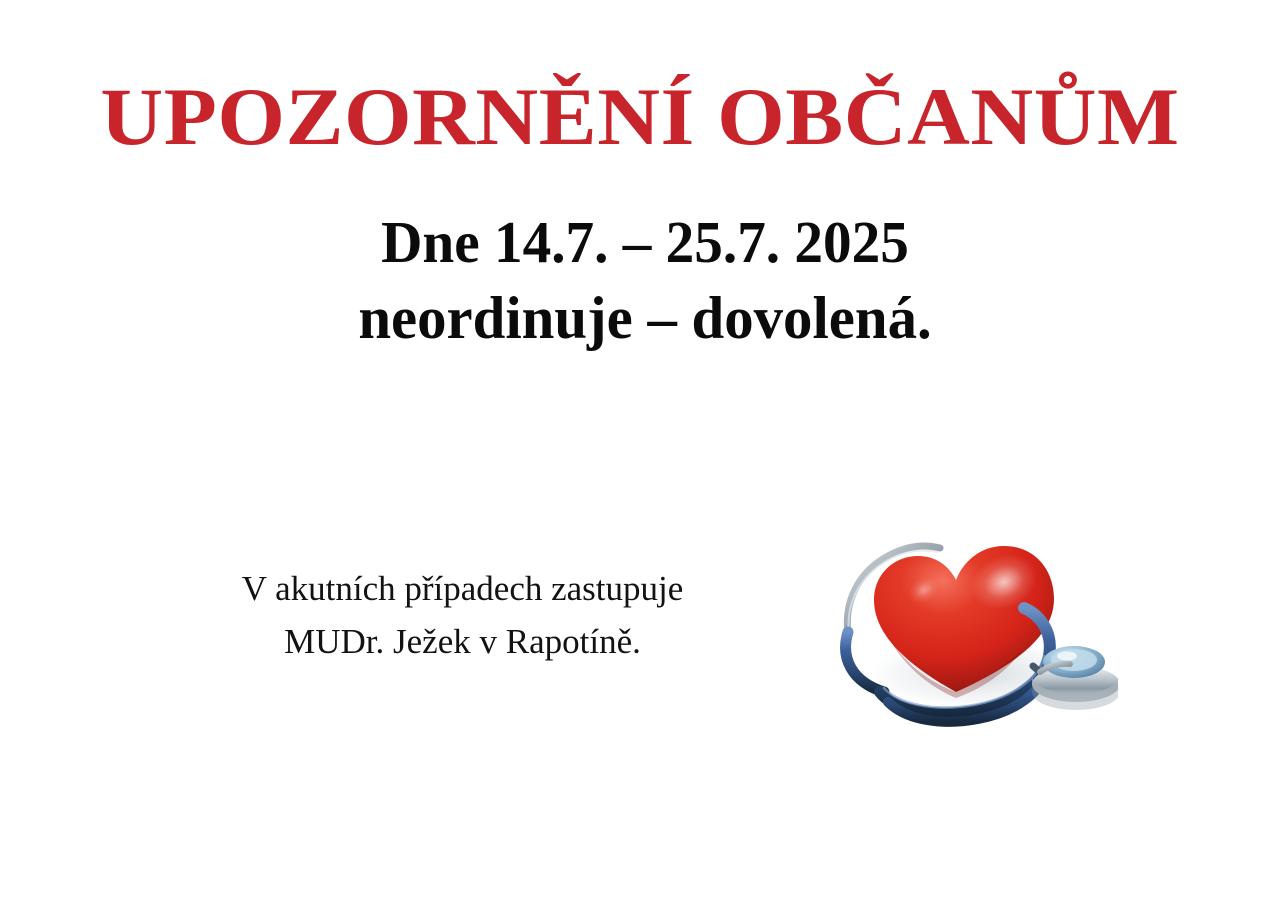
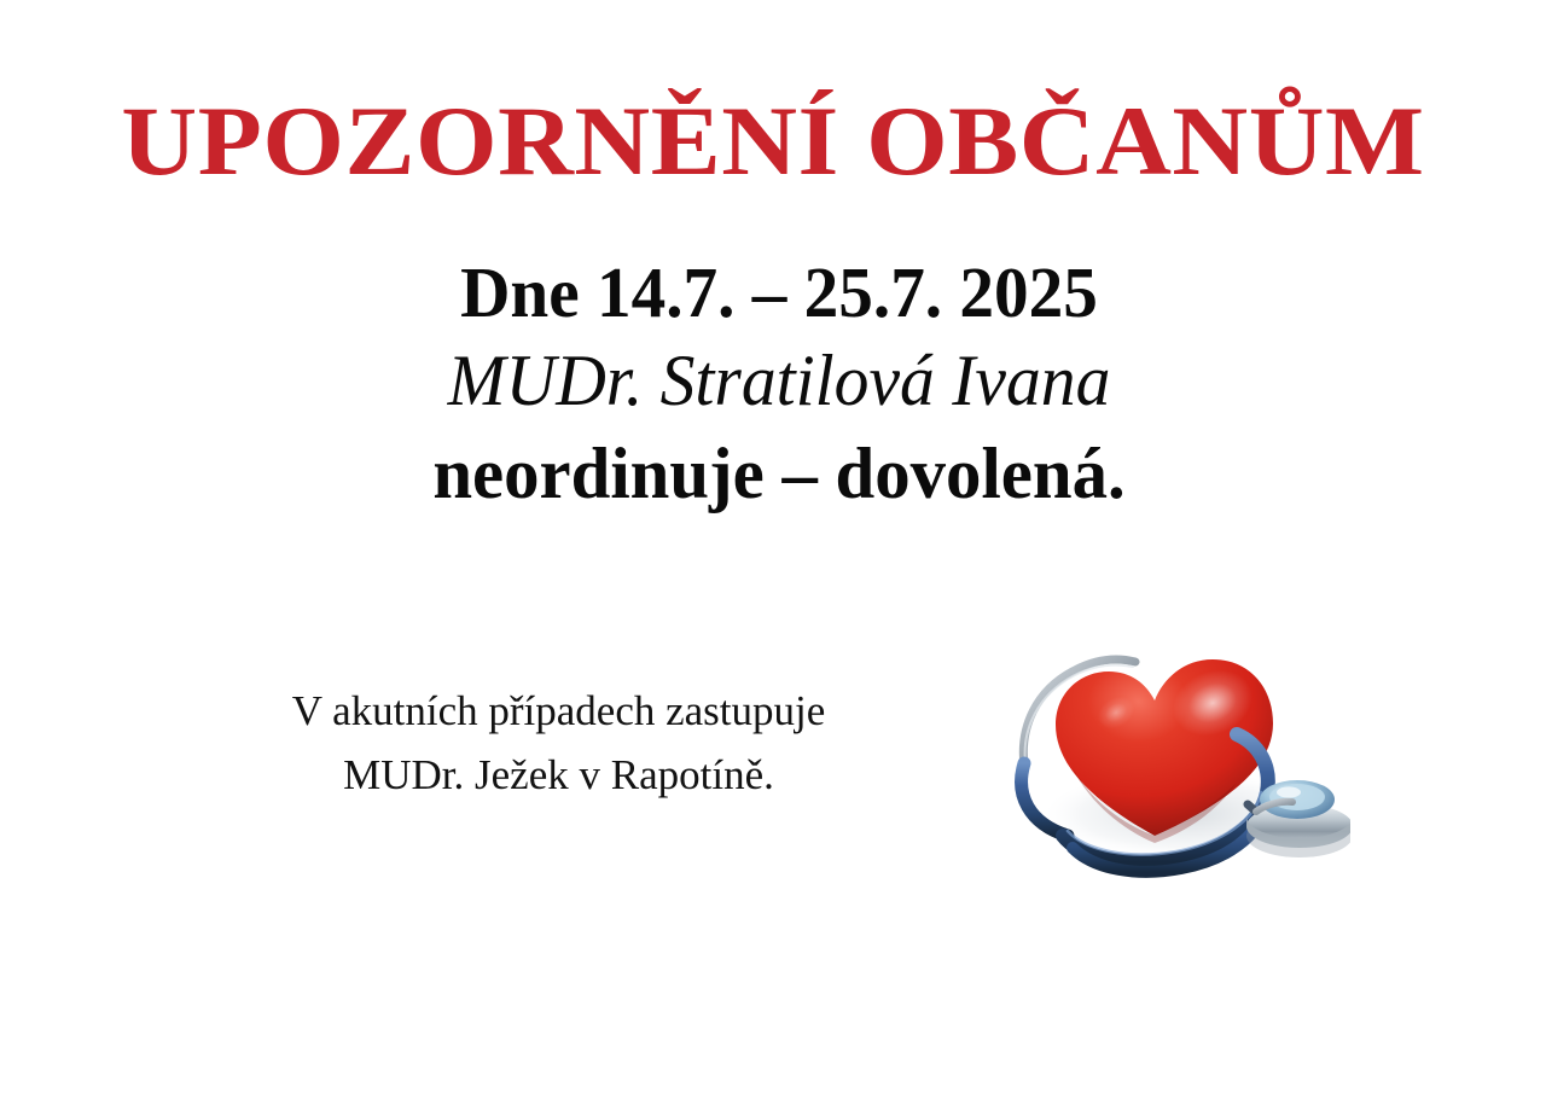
  UPOZORNĚNÍ OBČANŮM
  Dne 14.7. – 25.7. 2025
+ MUDr. Stratilová Ivana
  neordinuje – dovolená.
  V akutních případech zastupuje
  MUDr. Ježek v Rapotíně.
